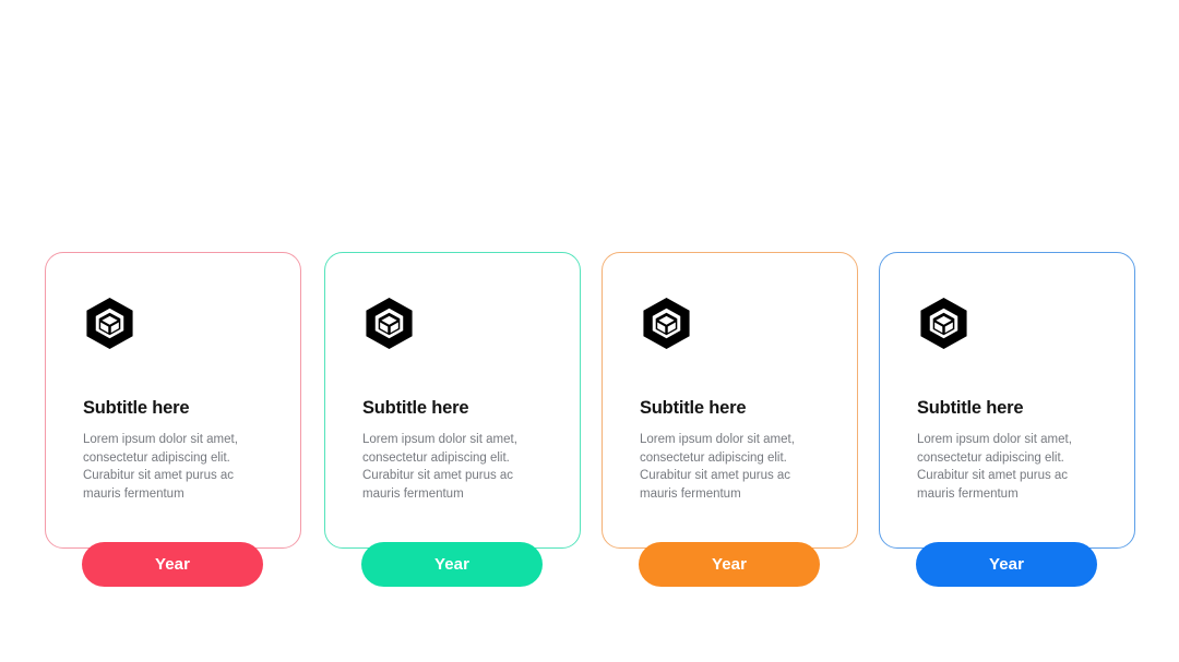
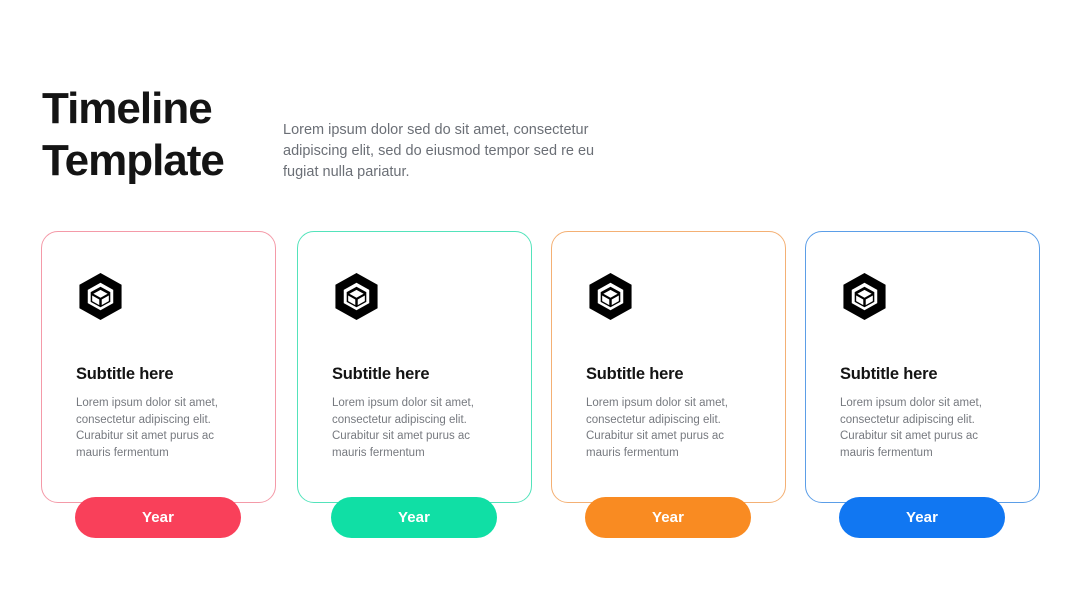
+ Timeline
+ Template
+ Lorem ipsum dolor sed do sit amet, consectetur adipiscing elit, sed do eiusmod tempor sed re eu fugiat nulla pariatur.
  Subtitle here
  Lorem ipsum dolor sit amet, consectetur adipiscing elit. Curabitur sit amet purus ac mauris fermentum
  Year
  Subtitle here
  Lorem ipsum dolor sit amet, consectetur adipiscing elit. Curabitur sit amet purus ac mauris fermentum
  Year
  Subtitle here
  Lorem ipsum dolor sit amet, consectetur adipiscing elit. Curabitur sit amet purus ac mauris fermentum
  Year
  Subtitle here
  Lorem ipsum dolor sit amet, consectetur adipiscing elit. Curabitur sit amet purus ac mauris fermentum
  Year
